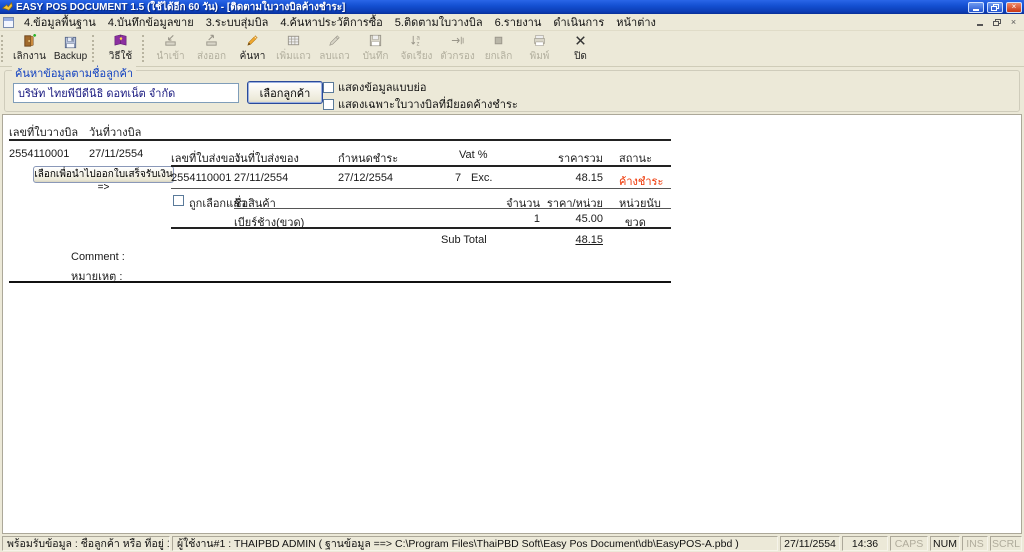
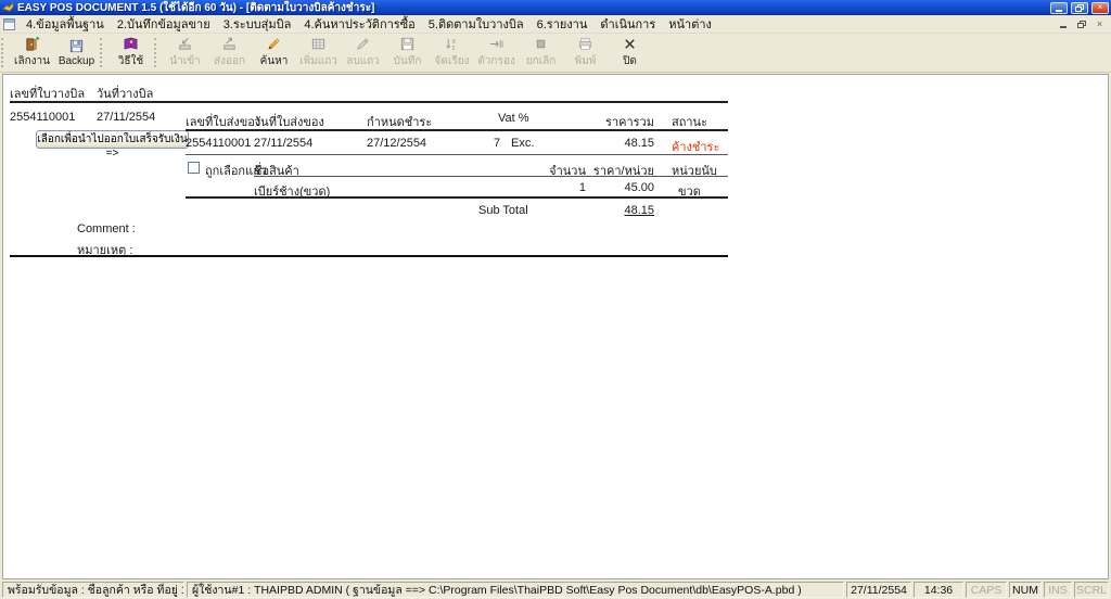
  EASY POS DOCUMENT 1.5 (ใช้ได้อีก 60 วัน) - [ติดตามใบวางบิลค้างชำระ]
  ×
  4.ข้อมูลพื้นฐาน
- 4.บันทึกข้อมูลขาย
+ 2.บันทึกข้อมูลขาย
  3.ระบบสุ่มบิล
  4.ค้นหาประวัติการซื้อ
  5.ติดตามใบวางบิล
  6.รายงาน
  ดำเนินการ
  หน้าต่าง
  ×
  เลิกงาน
  Backup
  วิธีใช้
  นำเข้า
  ส่งออก
  ค้นหา
  เพิ่มแถว
  ลบแถว
  บันทึก
  จัดเรียง
  ตัวกรอง
  ยกเลิก
  พิมพ์
  ปิด
- ค้นหาข้อมูลตามชื่อลูกค้า
- บริษัท ไทยพีบีดีนิธิ ดอทเน็ต จำกัด
- เลือกลูกค้า
- แสดงข้อมูลแบบย่อ
- แสดงเฉพาะใบวางบิลที่มียอดค้างชำระ
  เลขที่ใบวางบิล
  วันที่วางบิล
  2554110001
  27/11/2554
  เลือกเพื่อนำไปออกใบเสร็จรับเงิน =>
  เลขที่ใบส่งของ
  วันที่ใบส่งของ
  กำหนดชำระ
  Vat %
  ราคารวม
  สถานะ
  2554110001
  27/11/2554
  27/12/2554
  7
  Exc.
  48.15
  ค้างชำระ
  ถูกเลือกแล้ว
  ชื่อสินค้า
  จำนวน
  ราคา/หน่วย
  หน่วยนับ
  เบียร์ช้าง(ขวด)
  1
  45.00
  ขวด
  Sub Total
  48.15
  Comment :
  หมายเหตุ :
  พร้อมรับข้อมูล : ชื่อลูกค้า หรือ ที่อยู่ 1
  ผู้ใช้งาน#1 : THAIPBD ADMIN ( ฐานข้อมูล ==> C:\Program Files\ThaiPBD Soft\Easy Pos Document\db\EasyPOS-A.pbd )
  27/11/2554
  14:36
  CAPS
  NUM
  INS
  SCRL
